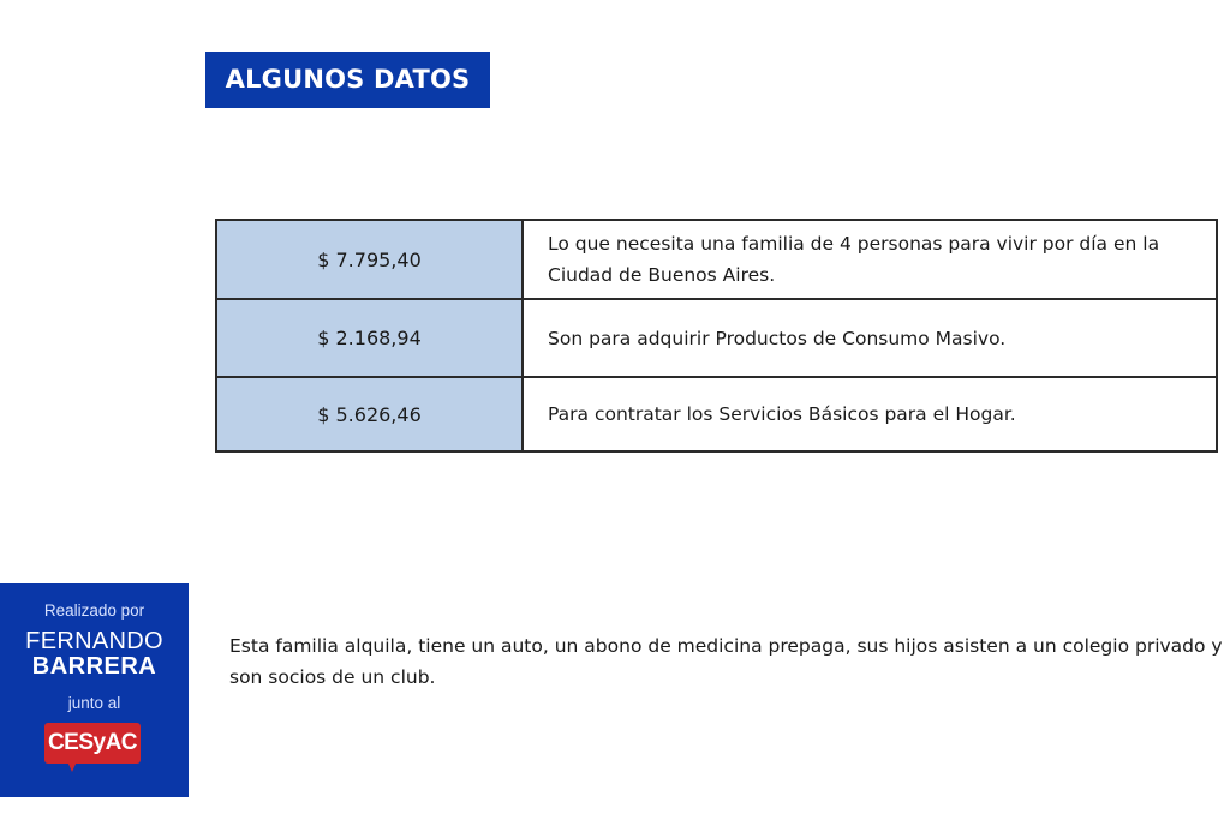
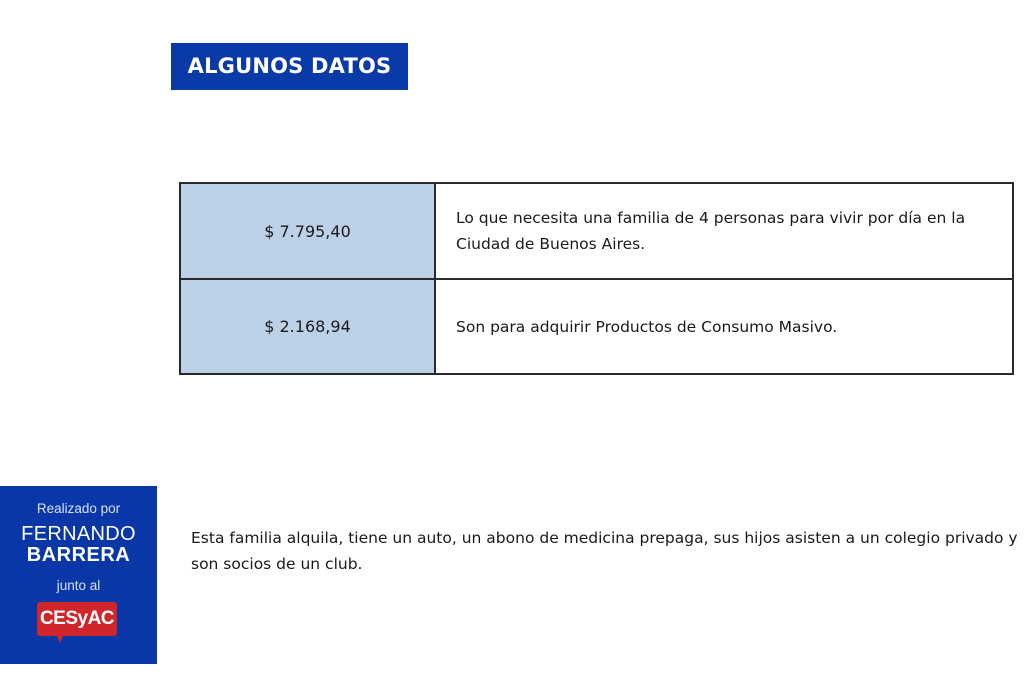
  Realizado por
  FERNANDO
  BARRERA
  junto al
  CESyAC
  ALGUNOS DATOS
  $ 7.795,40	Lo que necesita una familia de 4 personas para vivir por día en la Ciudad de Buenos Aires.
  $ 2.168,94	Son para adquirir Productos de Consumo Masivo.
- $ 5.626,46	Para contratar los Servicios Básicos para el Hogar.
  Esta familia alquila, tiene un auto, un abono de medicina prepaga, sus hijos asisten a un colegio privado y son socios de un club.
